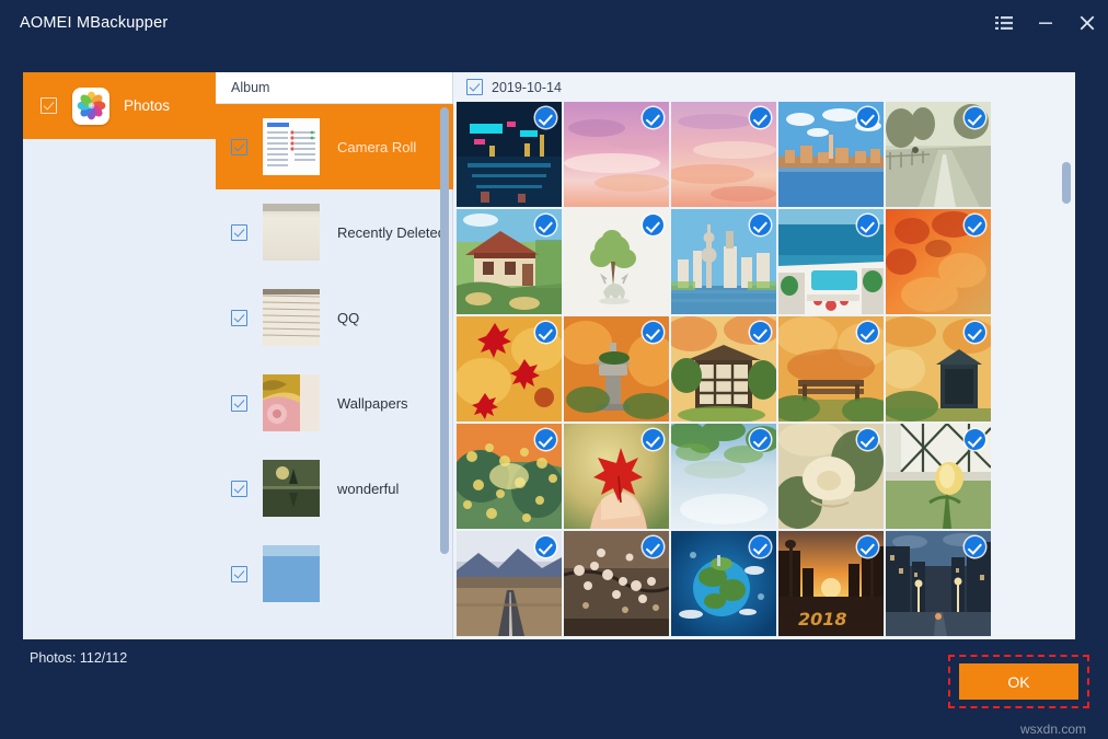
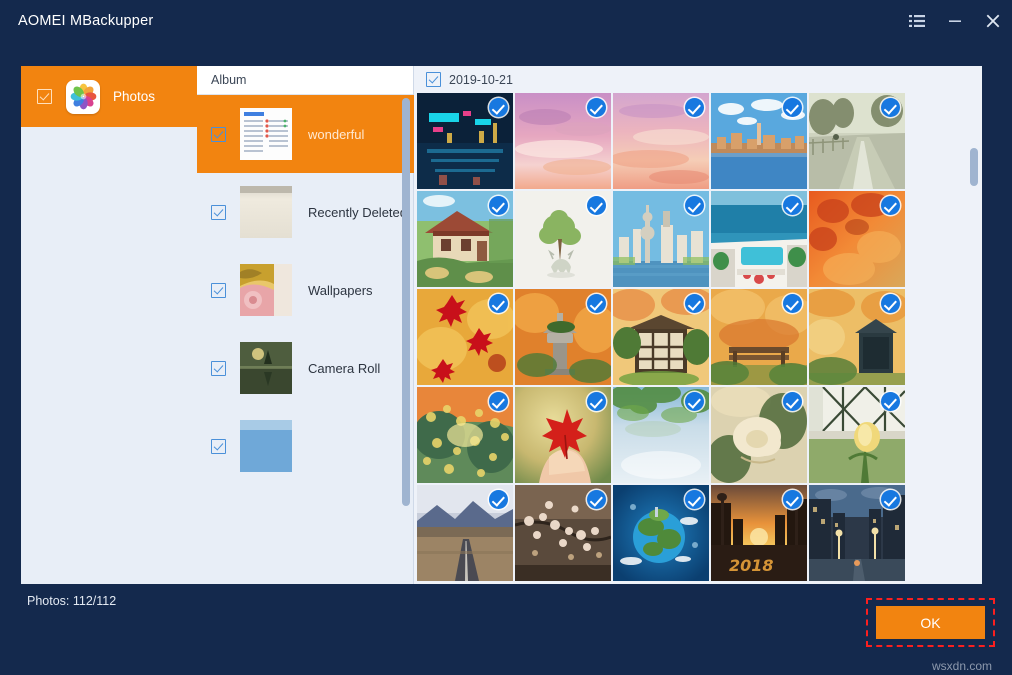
  AOMEI MBackupper
  Photos
  Album
- Camera Roll
+ wonderful
  Recently Delete
- QQ
  Wallpapers
- wonderful
+ Camera Roll
- 2019-10-14
+ 2019-10-21
  2018
  Photos: 112/112
  OK
  wsxdn.com
